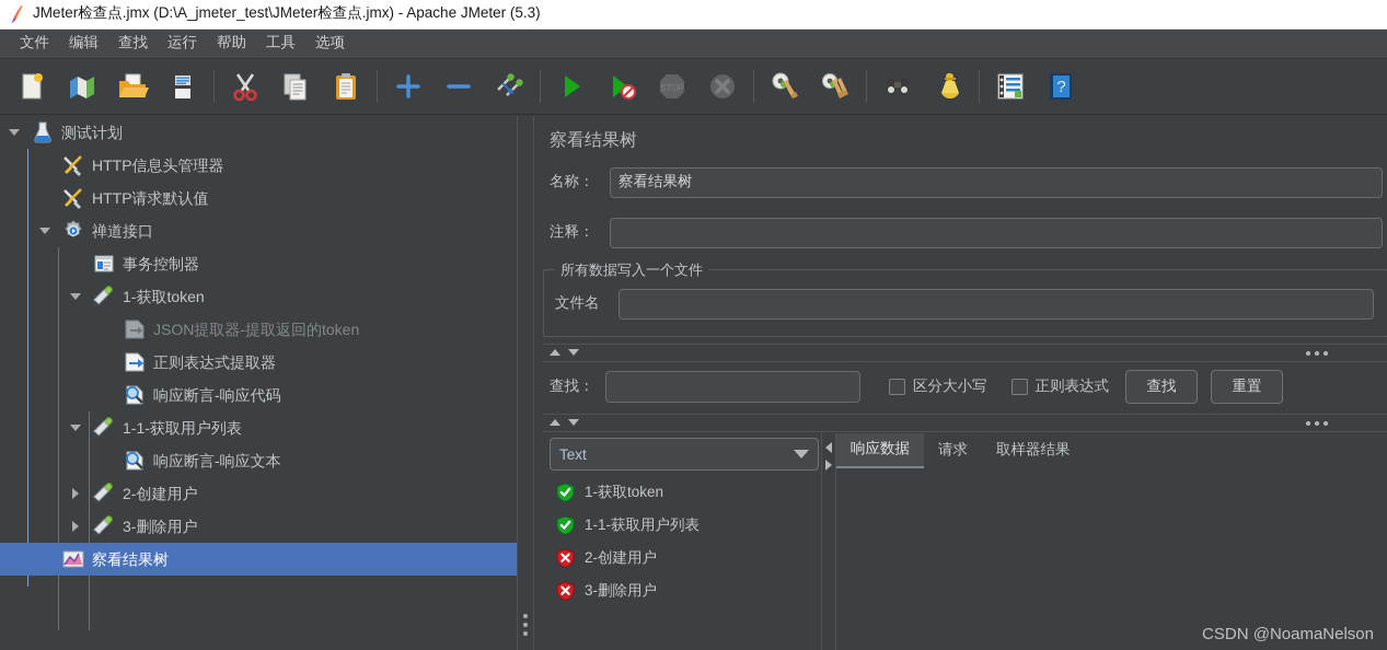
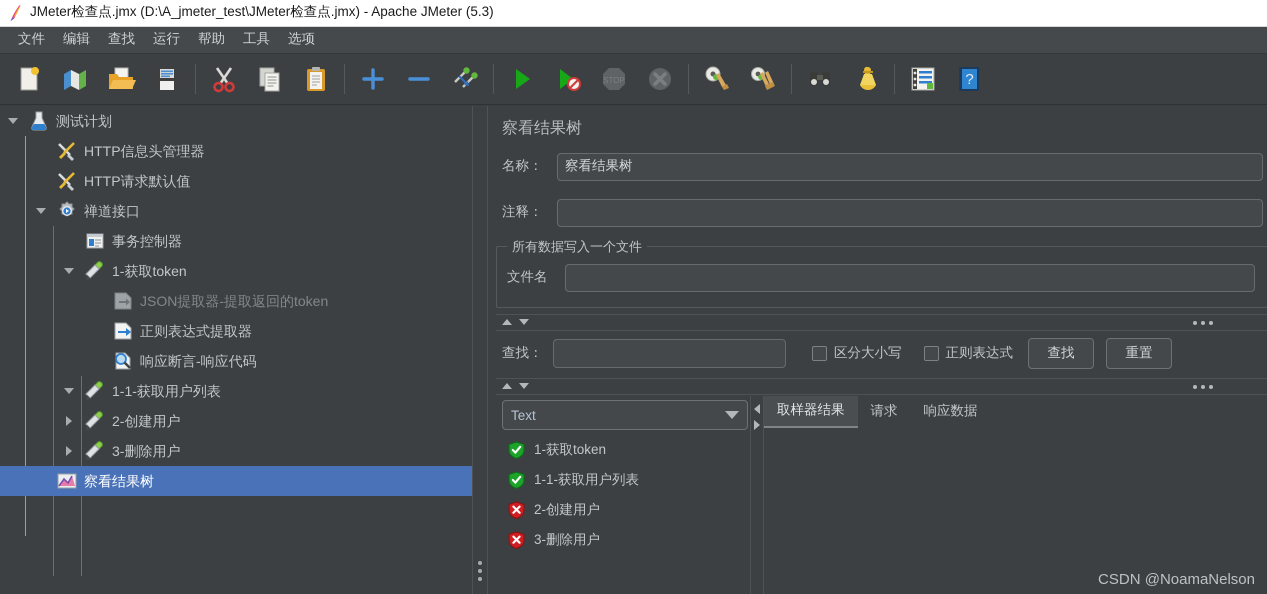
  JMeter检查点.jmx (D:\A_jmeter_test\JMeter检查点.jmx) - Apache JMeter (5.3)
  文件
  编辑
  查找
  运行
  帮助
  工具
  选项
  STOP
  ?
  测试计划
  HTTP信息头管理器
  HTTP请求默认值
  禅道接口
  事务控制器
  1-获取token
  JSON提取器-提取返回的token
  正则表达式提取器
  响应断言-响应代码
  1-1-获取用户列表
- 响应断言-响应文本
  2-创建用户
  3-删除用户
  察看结果树
  察看结果树
  名称：
  察看结果树
  注释：
  所有数据写入一个文件
  文件名
  查找：
  区分大小写
  正则表达式
  查找
  重置
  Text
  1-获取token
  1-1-获取用户列表
  2-创建用户
  3-删除用户
- 响应数据
+ 取样器结果
  请求
- 取样器结果
+ 响应数据
  CSDN @NoamaNelson
